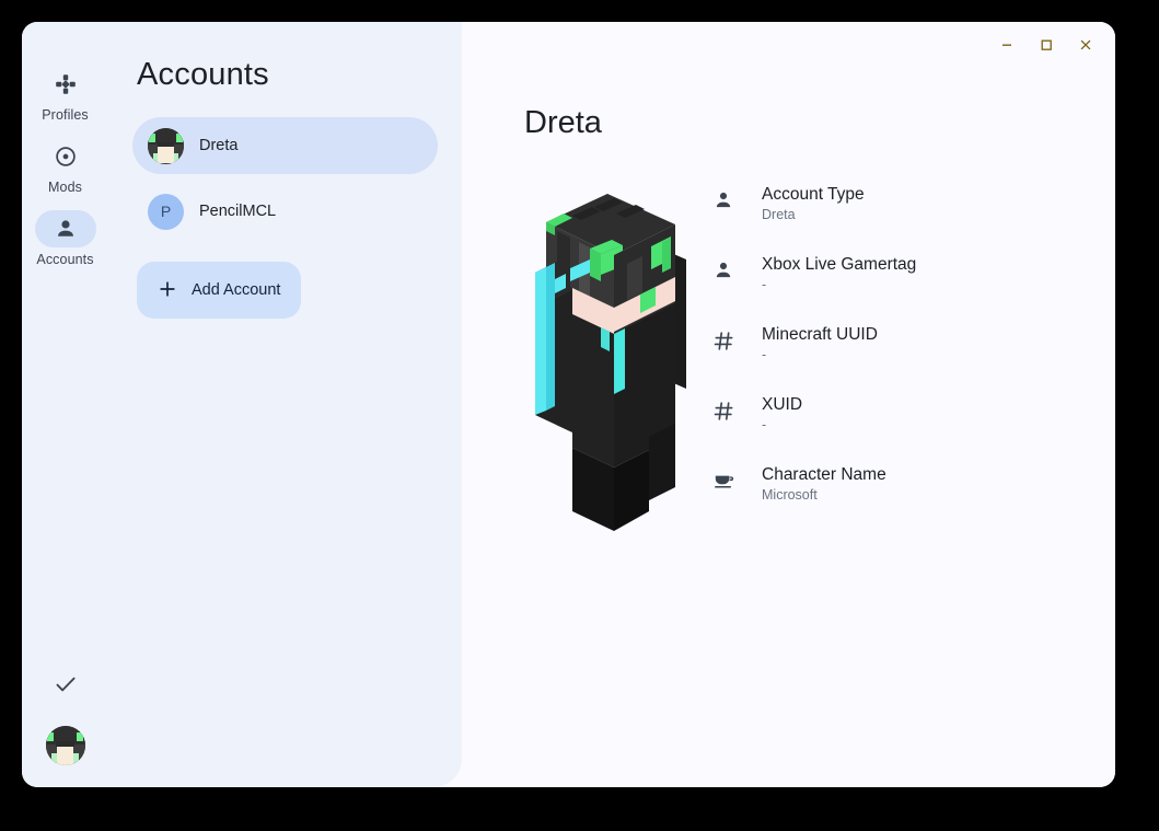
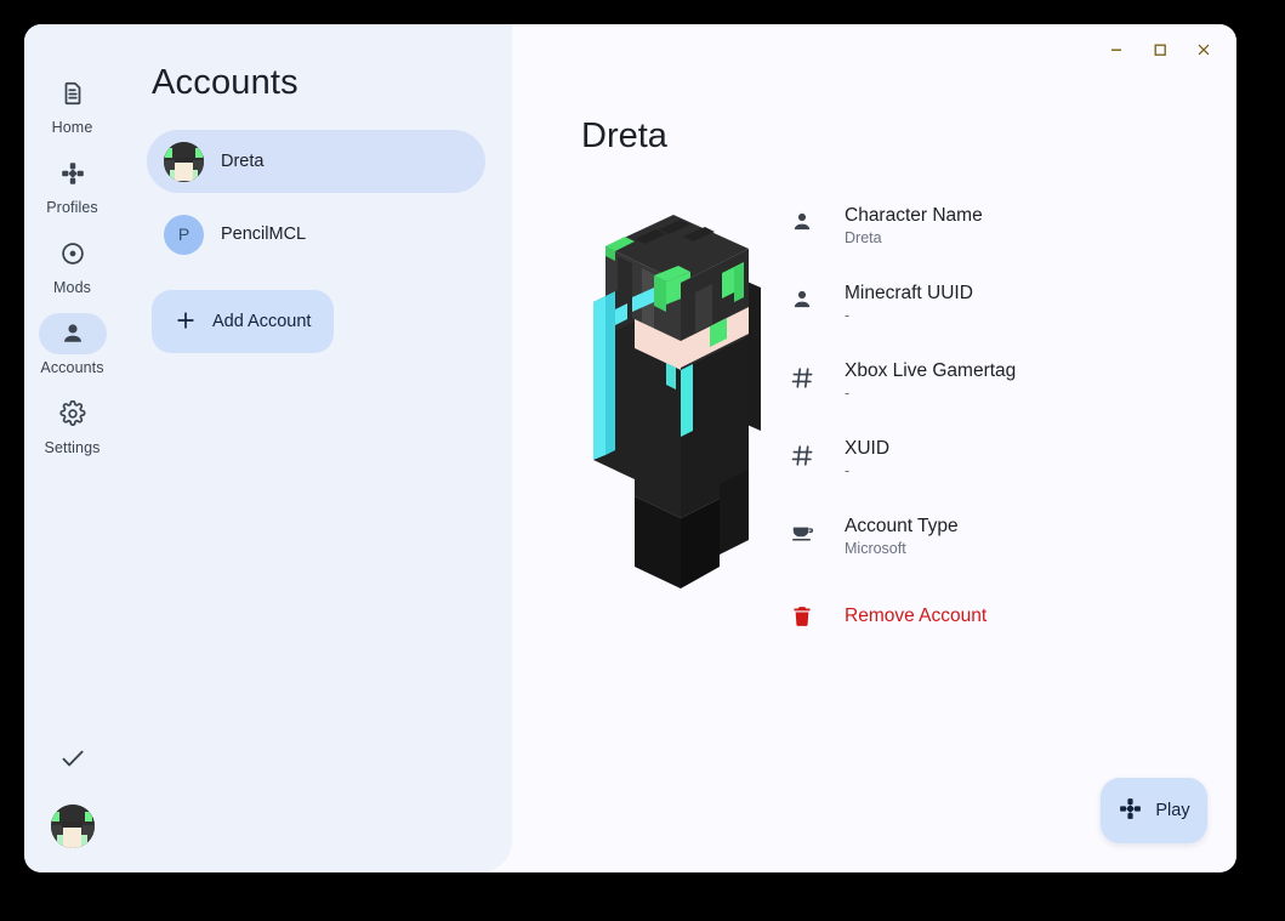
+ Home
  Profiles
  Mods
  Accounts
+ Settings
  Accounts
  Dreta
  P
  PencilMCL
  Add Account
  Dreta
- Account Type
+ Character Name
  Dreta
- Xbox Live Gamertag
+ Minecraft UUID
  -
- Minecraft UUID
+ Xbox Live Gamertag
  -
  XUID
  -
- Character Name
+ Account Type
  Microsoft
+ Remove Account
+ Play
